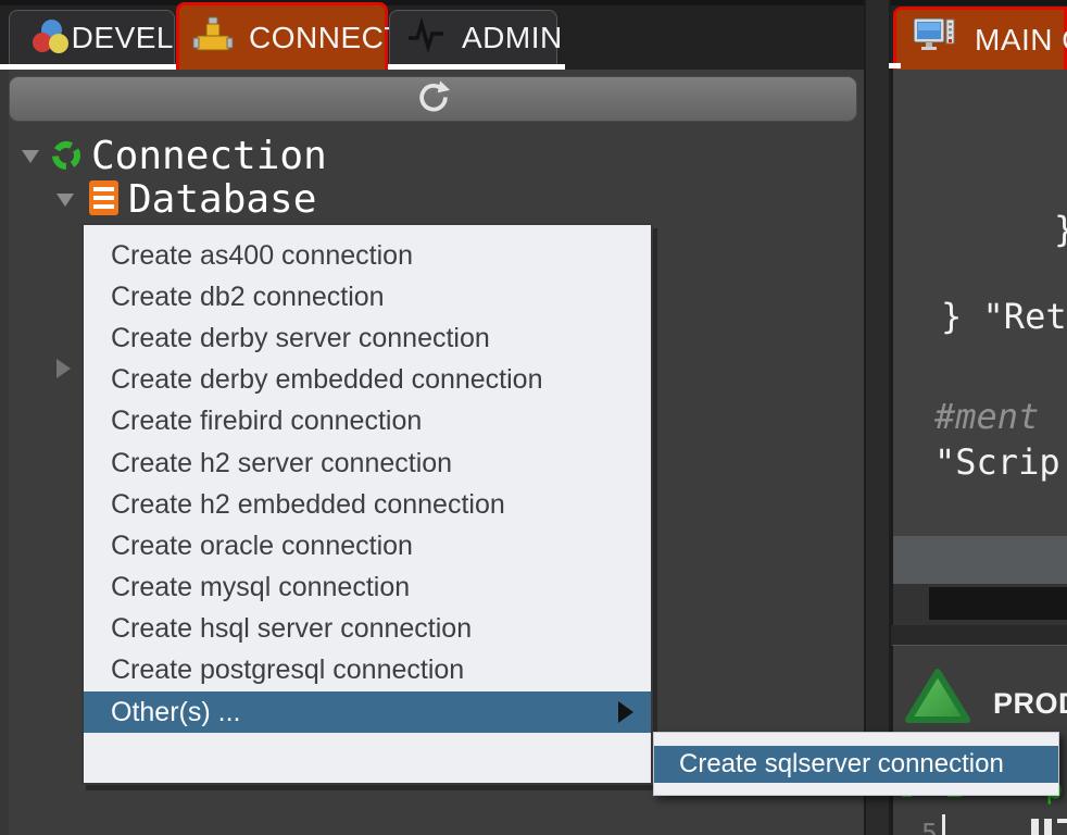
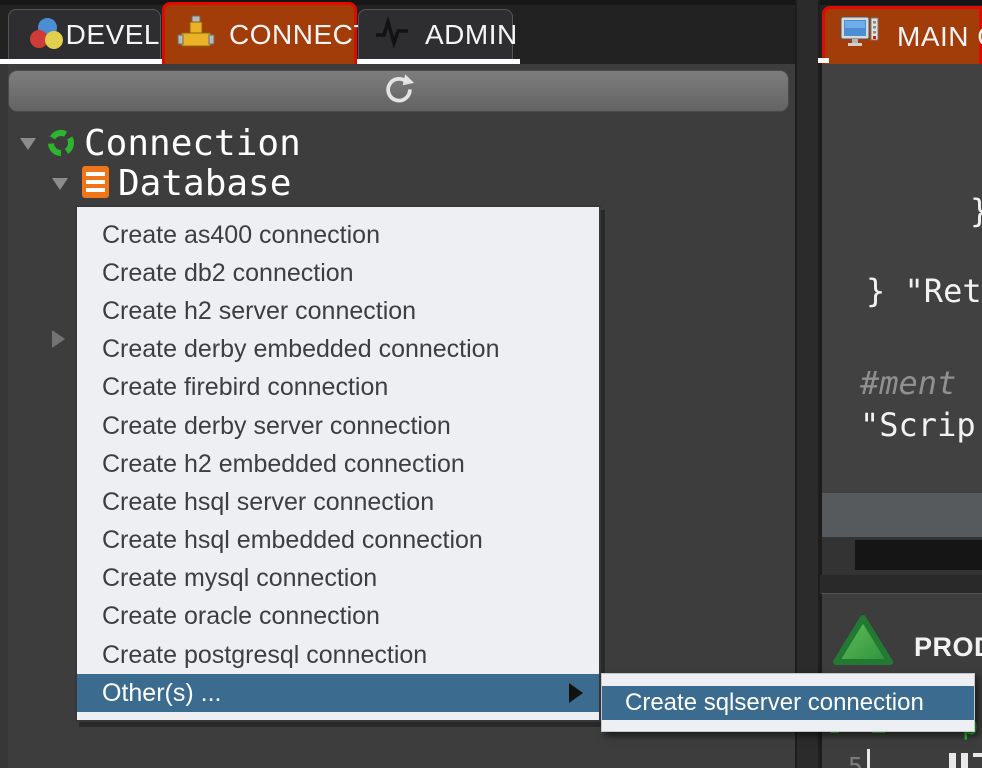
  DEVEL
  CONNEC
  ADMIN
  Connection
  Database
  }
  } "Ret
  #ment
  "Scrip
  PRO
  5
  Create as400 connection
  Create db2 connection
- Create derby server connection
+ Create h2 server connection
  Create derby embedded connection
  Create firebird connection
- Create h2 server connection
+ Create derby server connection
  Create h2 embedded connection
- Create oracle connection
+ Create hsql server connection
+ Create hsql embedded connection
  Create mysql connection
- Create hsql server connection
+ Create oracle connection
  Create postgresql connection
  Other(s) ...
  Create sqlserver connection
